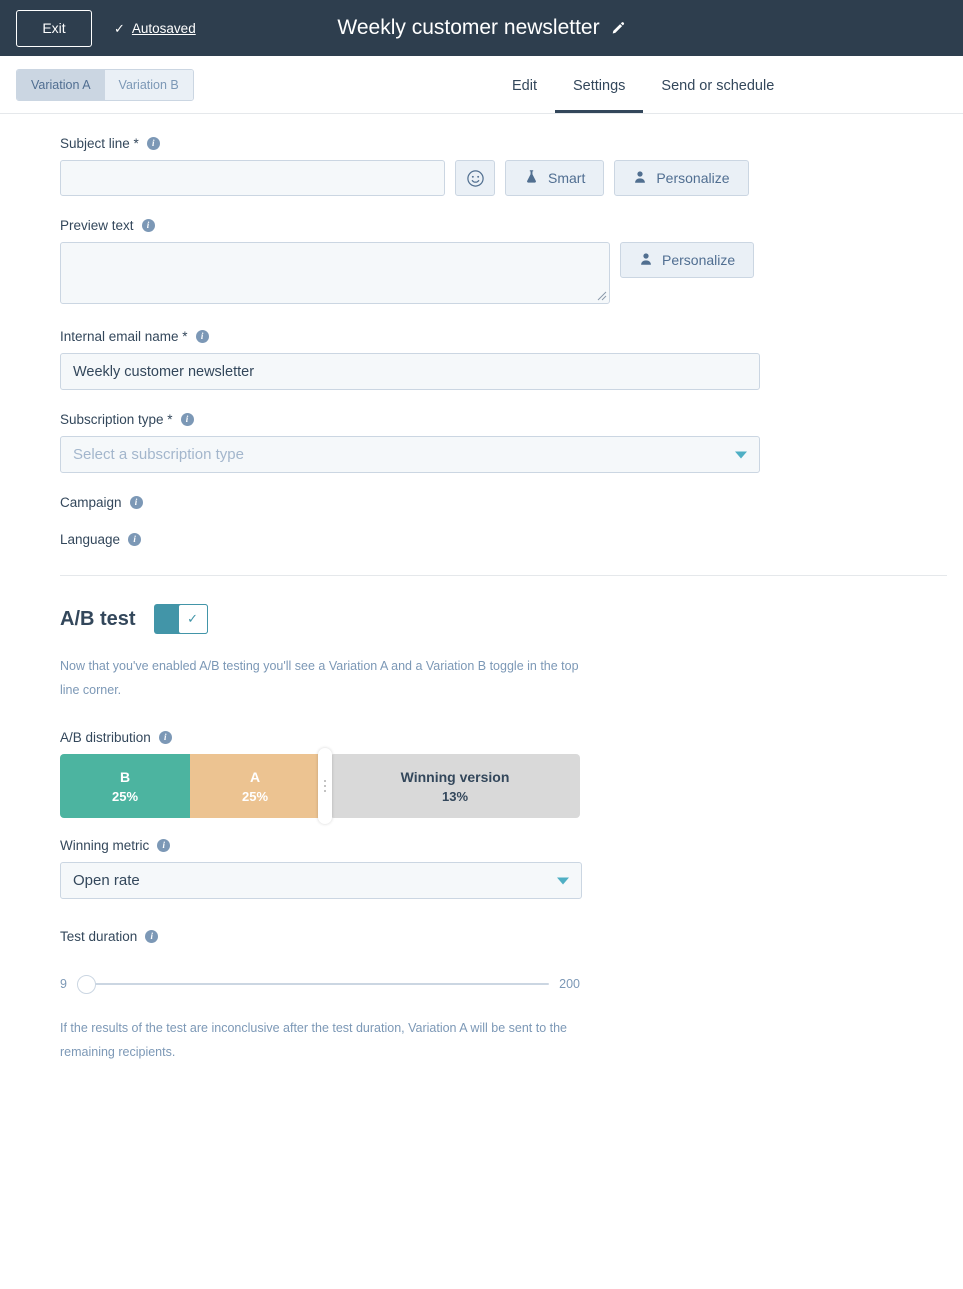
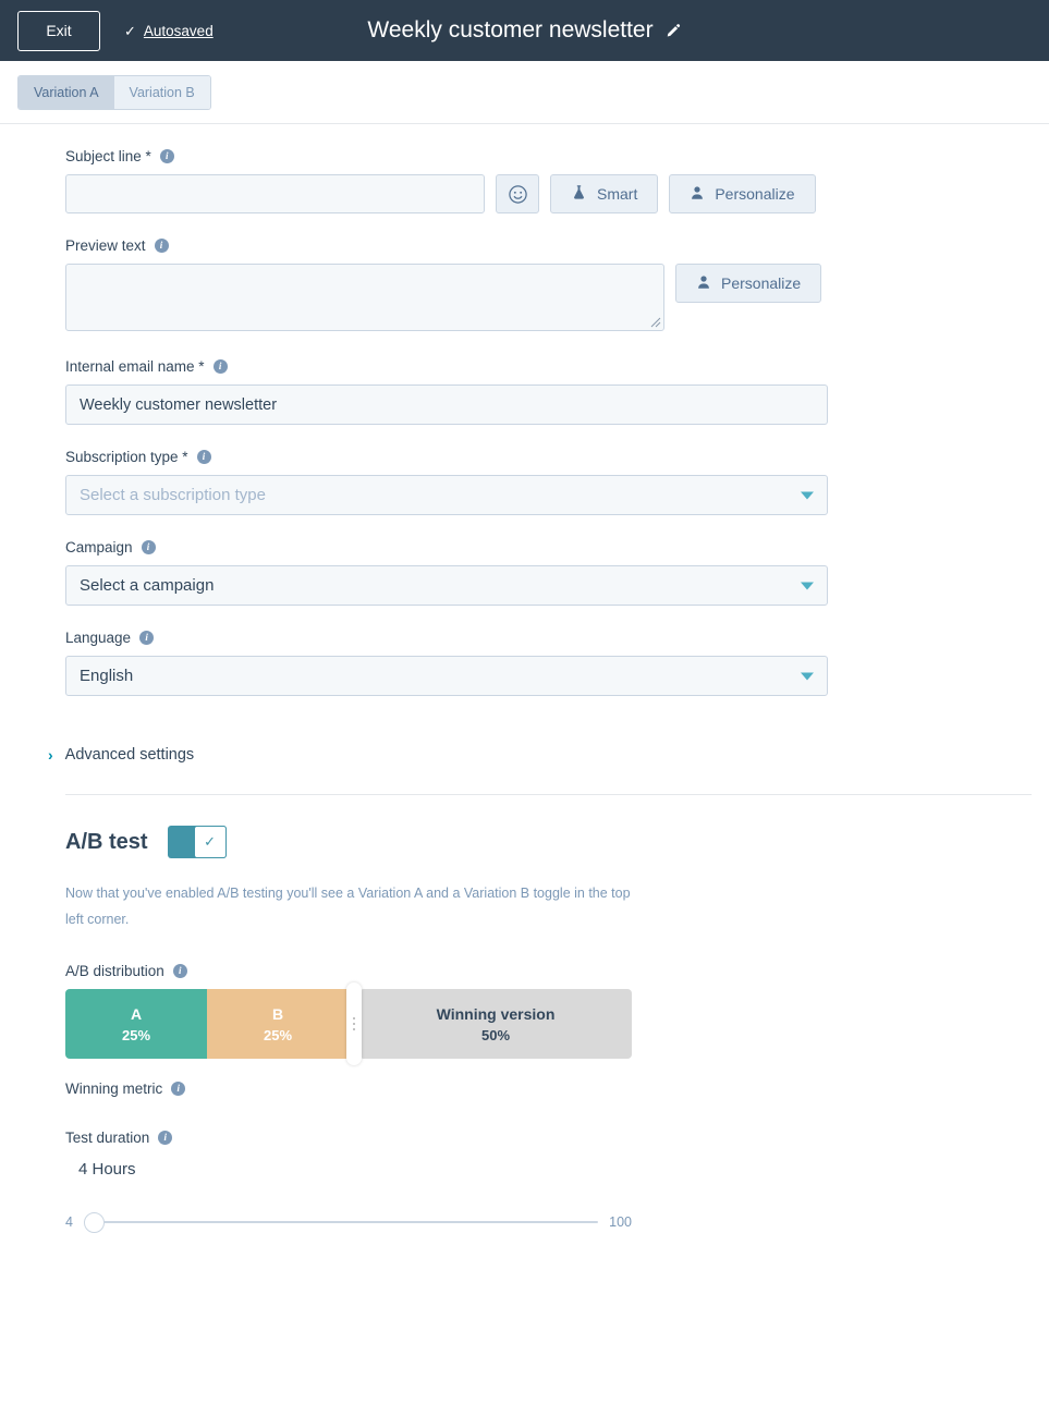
  Exit
  ✓
  Autosaved
  Weekly customer newsletter
  Variation A
  Variation B
- Edit
- Settings
- Send or schedule
  Subject line *
  i
  Smart
  Personalize
  Preview text
  i
  Personalize
  Internal email name *
  i
  Weekly customer newsletter
  Subscription type *
  i
  Select a subscription type
  Campaign
  i
+ Select a campaign
  Language
  i
+ English
+ ›
+ Advanced settings
  A/B test
  ✓
- Now that you've enabled A/B testing you'll see a Variation A and a Variation B toggle in the top line corner.
+ Now that you've enabled A/B testing you'll see a Variation A and a Variation B toggle in the top left corner.
  A/B distribution
  i
- B
+ A
  25%
- A
+ B
  25%
  Winning version
- 13%
+ 50%
  Winning metric
  i
- Open rate
  Test duration
  i
+ 4 Hours
- 9
+ 4
- 200
+ 100
- If the results of the test are inconclusive after the test duration, Variation A will be sent to the remaining recipients.
